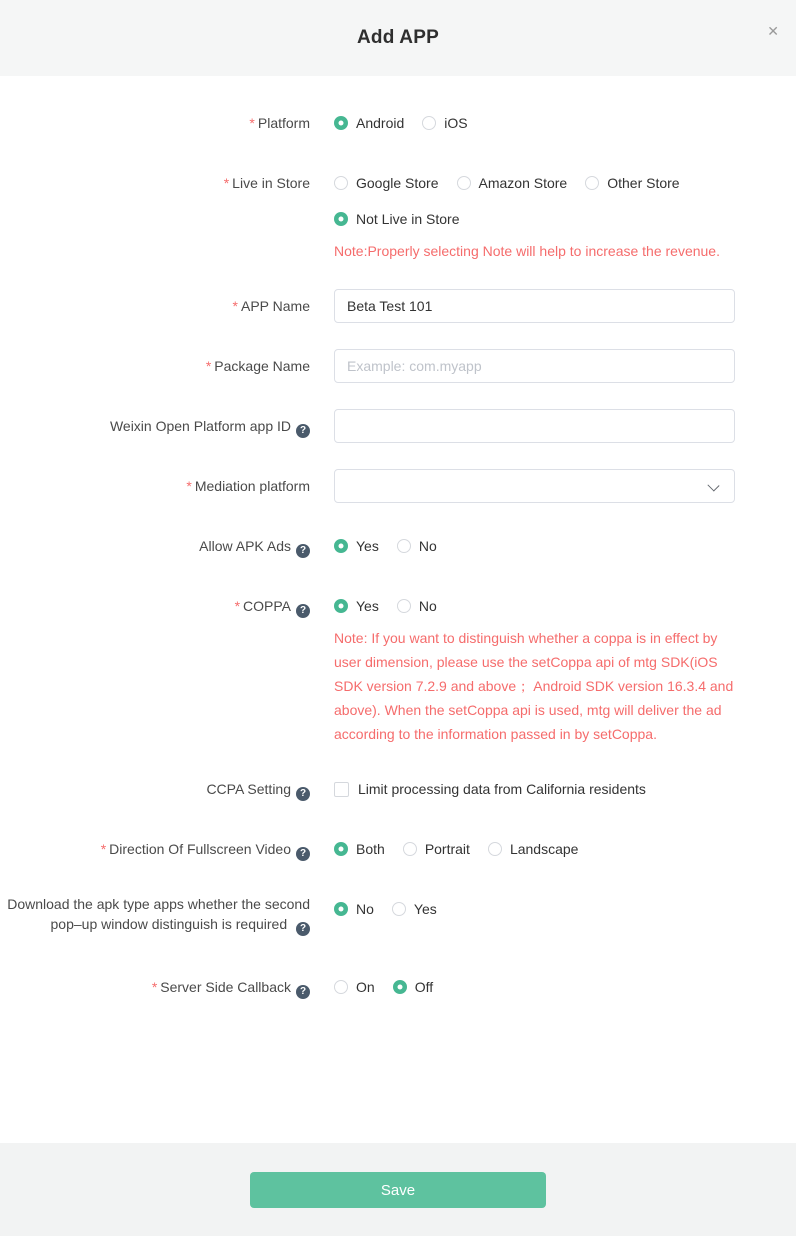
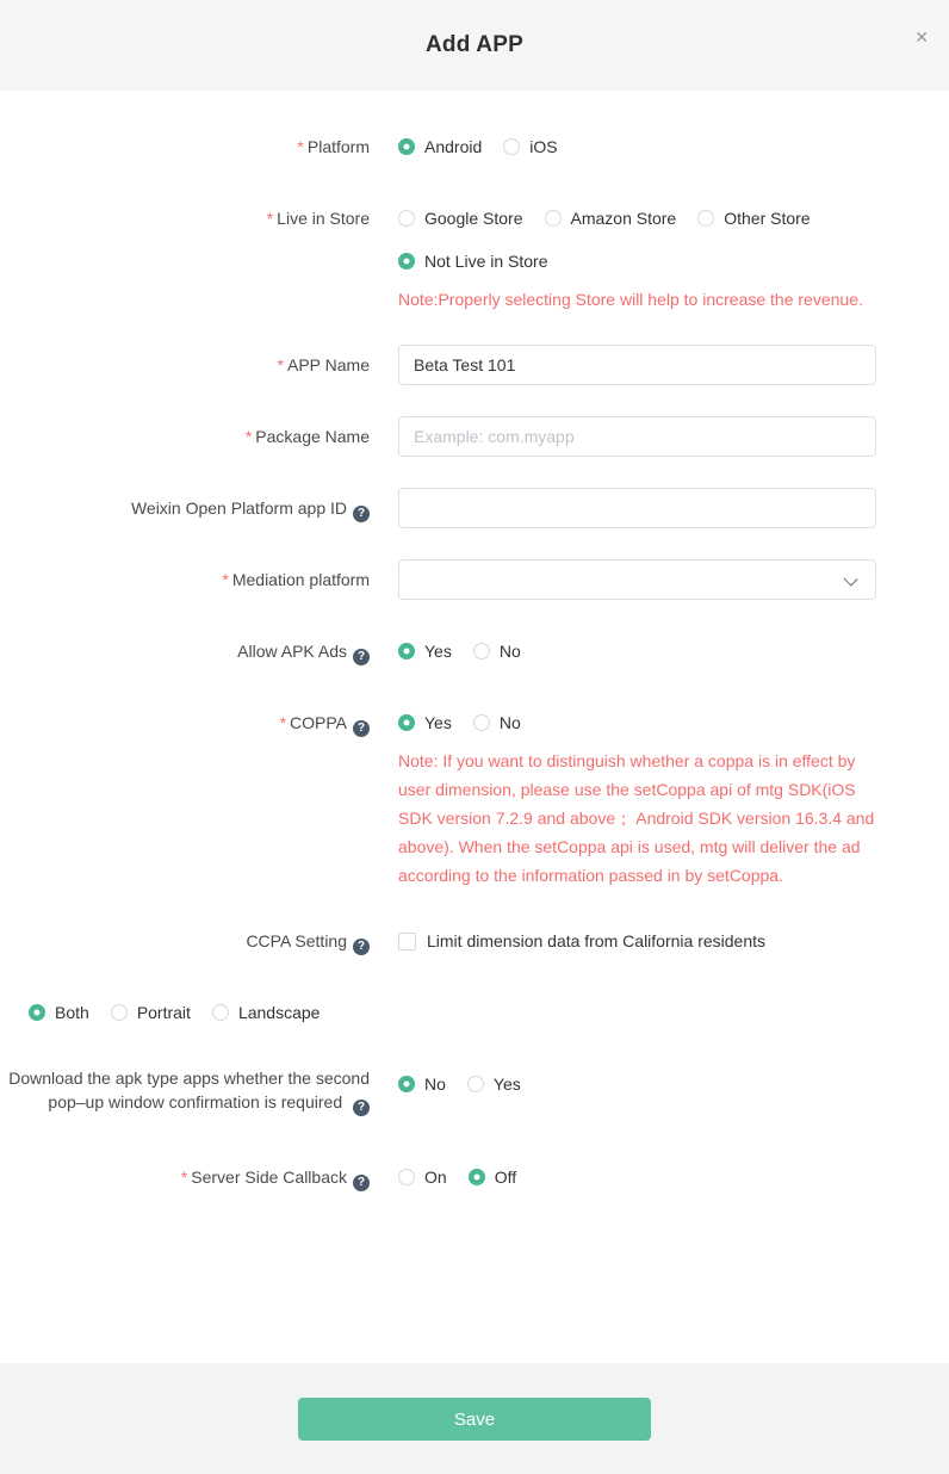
  Add APP
  ✕
  * Platform
  Android
  iOS
  * Live in Store
  Google Store
  Amazon Store
  Other Store
  Not Live in Store
- Note:Properly selecting Note will help to increase the revenue.
+ Note:Properly selecting Store will help to increase the revenue.
  * APP Name
  Beta Test 101
  * Package Name
  Example: com.myapp
  Weixin Open Platform app ID ?
  * Mediation platform
  Allow APK Ads ?
  Yes
  No
  * COPPA ?
  Yes
  No
  Note: If you want to distinguish whether a coppa is in effect by user dimension, please use the setCoppa api of mtg SDK(iOS SDK version 7.2.9 and above； Android SDK version 16.3.4 and above). When the setCoppa api is used, mtg will deliver the ad according to the information passed in by setCoppa.
  CCPA Setting ?
- Limit processing data from California residents
+ Limit dimension data from California residents
- * Direction Of Fullscreen Video ?
  Both
  Portrait
  Landscape
- Download the apk type apps whether the second pop–up window distinguish is required ?
+ Download the apk type apps whether the second pop–up window confirmation is required ?
  No
  Yes
  * Server Side Callback ?
  On
  Off
  Save
